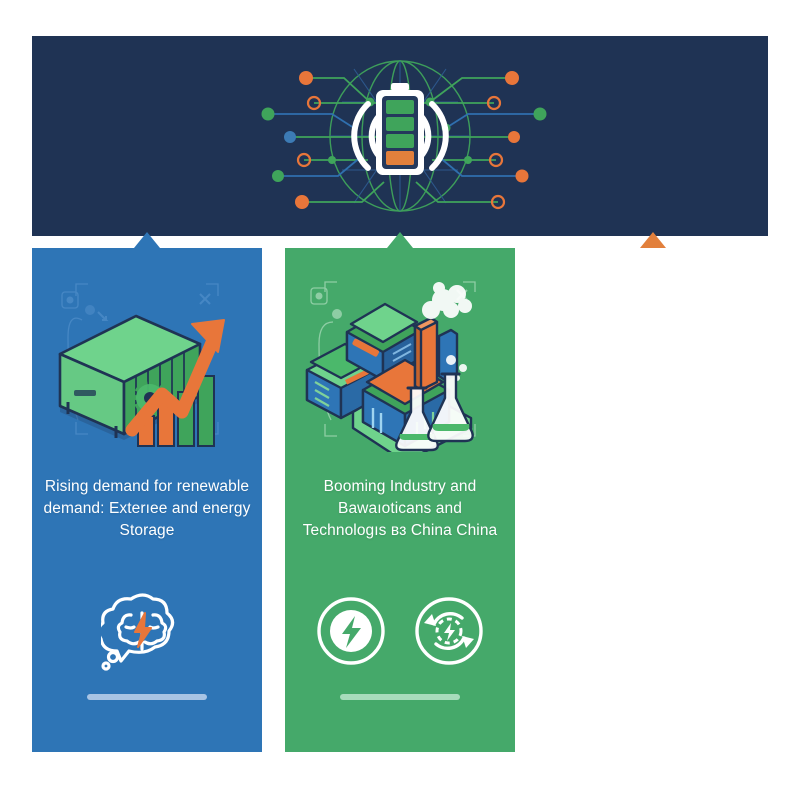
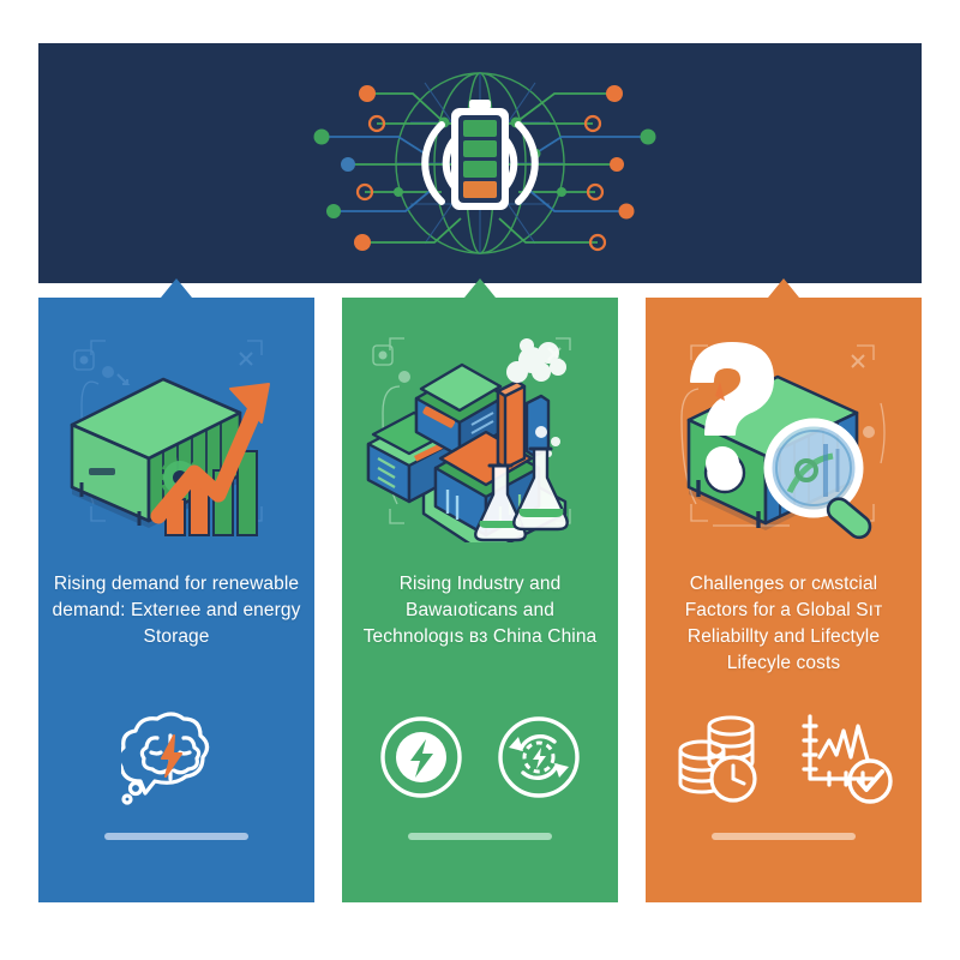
  Rising demand for renewable demand: Exterıee and energy Storage
- Booming Industry and Bawaıoticans and Technologıs ʙɜ China China
+ Rising Industry and Bawaıoticans and Technologıs ʙɜ China China
+ Challenges or cʍstcial Factors for a Global Sıт Reliabillty and Lifectyle Lifecyle costs
